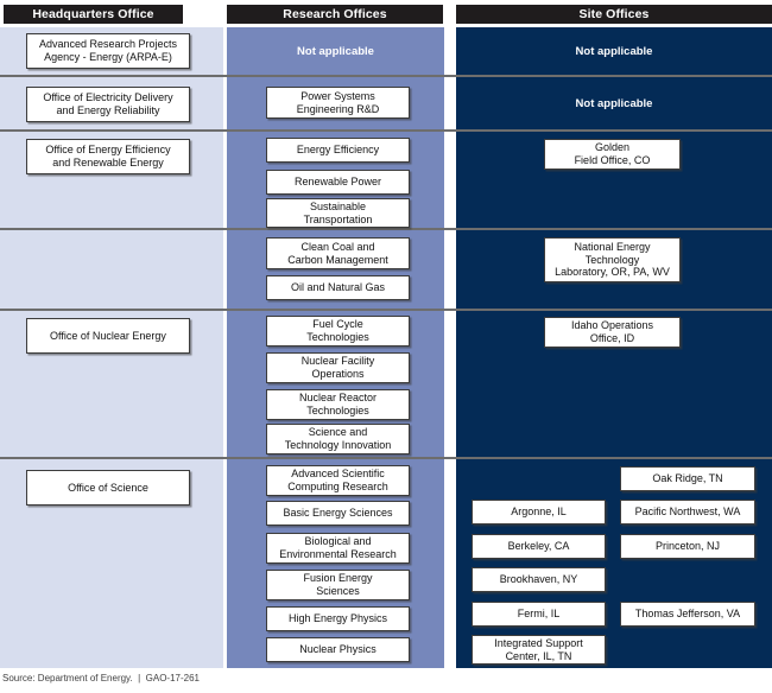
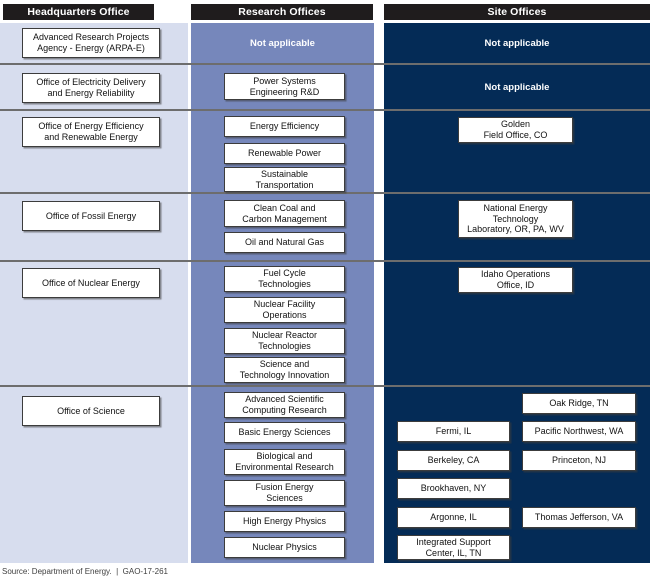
  Headquarters Office
  Research Offices
  Site Offices
  Advanced Research Projects
  Agency - Energy (ARPA-E)
  Not applicable
  Not applicable
  Office of Electricity Delivery
  and Energy Reliability
  Power Systems
  Engineering R&D
  Not applicable
  Office of Energy Efficiency
  and Renewable Energy
  Energy Efficiency
  Renewable Power
  Sustainable
  Transportation
  Golden
  Field Office, CO
+ Office of Fossil Energy
  Clean Coal and
  Carbon Management
  Oil and Natural Gas
  National Energy
  Technology
  Laboratory, OR, PA, WV
  Office of Nuclear Energy
  Fuel Cycle
  Technologies
  Nuclear Facility
  Operations
  Nuclear Reactor
  Technologies
  Science and
  Technology Innovation
  Idaho Operations
  Office, ID
  Office of Science
  Advanced Scientific
  Computing Research
  Basic Energy Sciences
  Biological and
  Environmental Research
  Fusion Energy
  Sciences
  High Energy Physics
  Nuclear Physics
- Argonne, IL
+ Fermi, IL
  Berkeley, CA
  Brookhaven, NY
- Fermi, IL
+ Argonne, IL
  Integrated Support
  Center, IL, TN
  Oak Ridge, TN
  Pacific Northwest, WA
  Princeton, NJ
  Thomas Jefferson, VA
  Source: Department of Energy. | GAO-17-261
